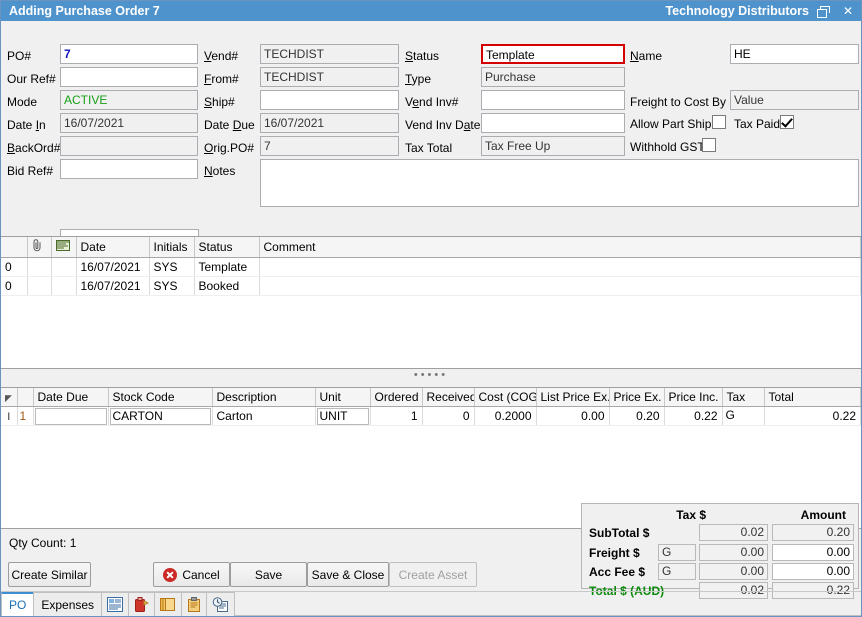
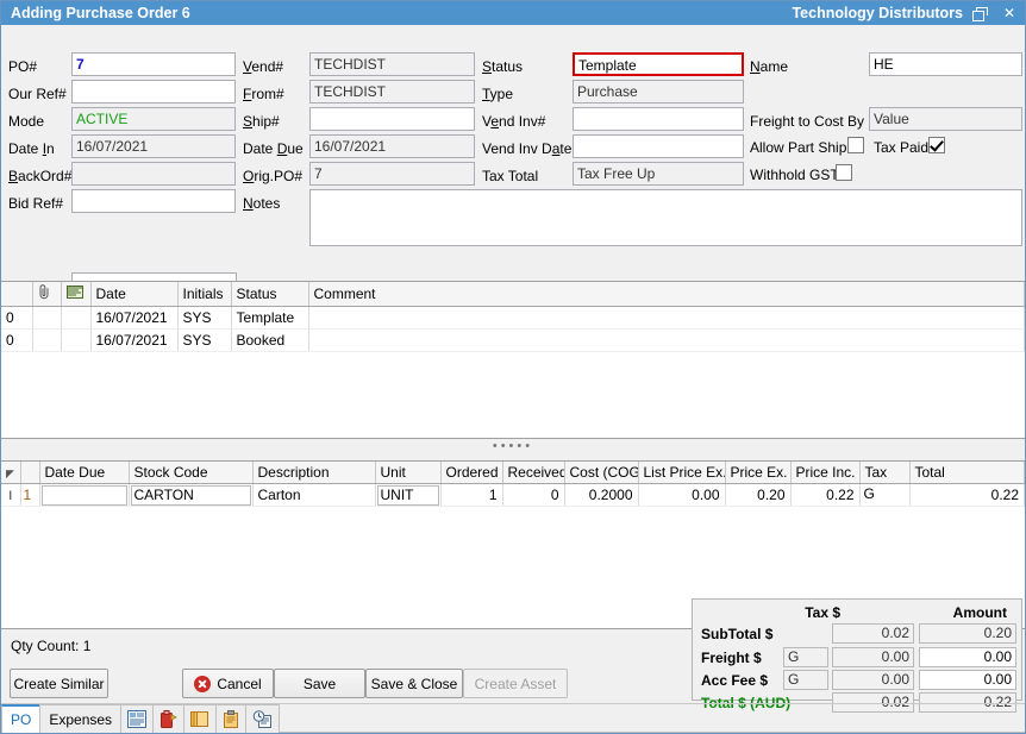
- Adding Purchase Order 7
+ Adding Purchase Order 6
  Technology Distributors
  ✕
  PO#
  Our Ref#
  Mode
  Date In
  BackOrd#
  Bid Ref#
  7
  ACTIVE
  16/07/2021
  Vend#
  From#
  Ship#
  Date Due
  Orig.PO#
  Notes
  TECHDIST
  TECHDIST
  16/07/2021
  7
  Status
  Type
  Vend Inv#
  Vend Inv Date
  Tax Total
  Template
  Purchase
  Tax Free Up
  Name
  HE
  Freight to Cost By
  Value
  Allow Part Ship
  Tax Paid
  Withhold GS
  			Date	Initials	Status	Comment
  0			16/07/2021	SYS	Template
  0			16/07/2021	SYS	Booked
  •••••
  ◤		Date Due	Stock Code	Description	Unit	Ordered	Received	Cost (COG	List Price Ex	Price Ex.	Price Inc.	Tax	Total
  I	1		CARTON	Carton	UNIT	1	0	0.2000	0.00	0.20	0.22	G	0.22
  Qty Count: 1
  Create Similar
  Cancel
  Save
  Save & Close
  Create Asset
  Tax $
  Amount
  SubTotal $
  0.02
  0.20
  Freight $
  G
  0.00
  0.00
  Acc Fee $
  G
  0.00
  0.00
  Total $ (AUD)
  0.02
  0.22
  PO
  Expenses
